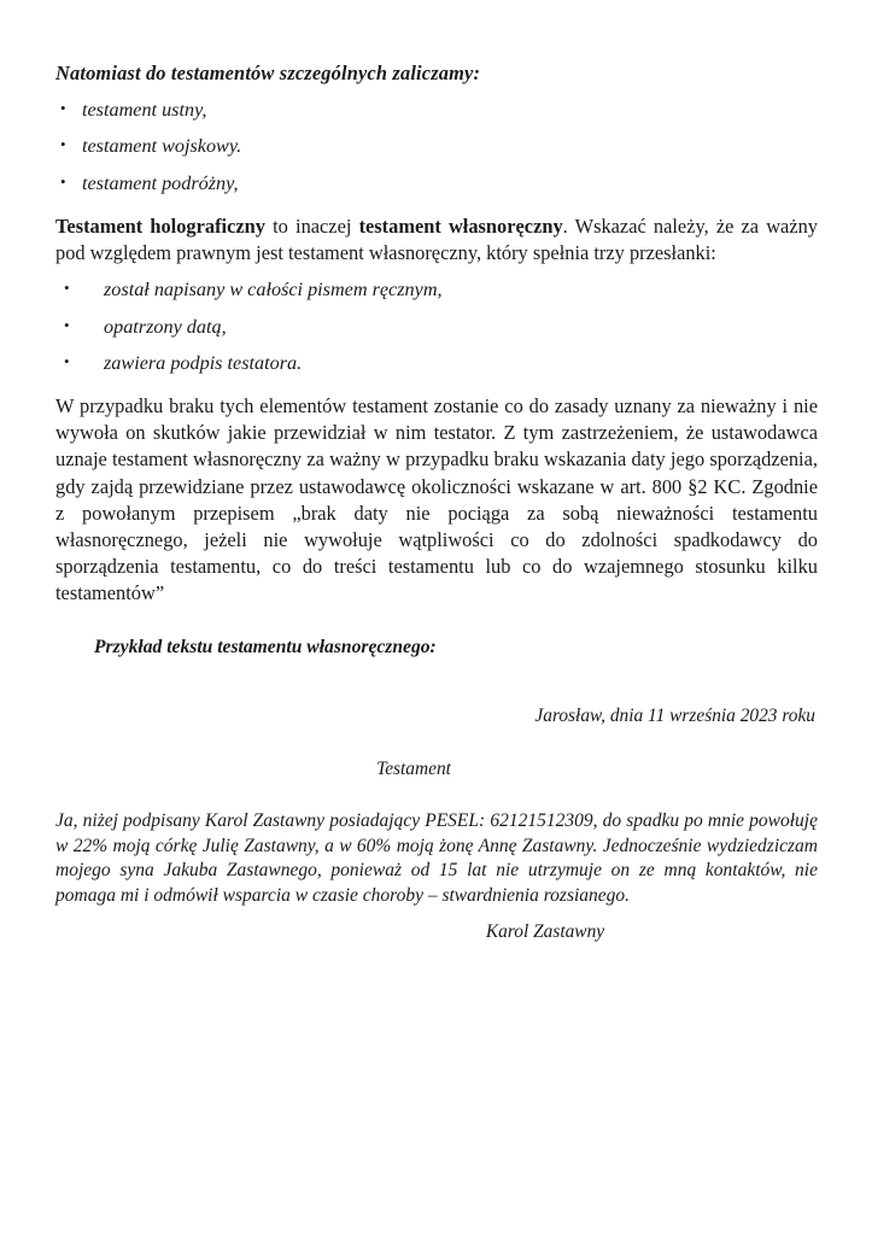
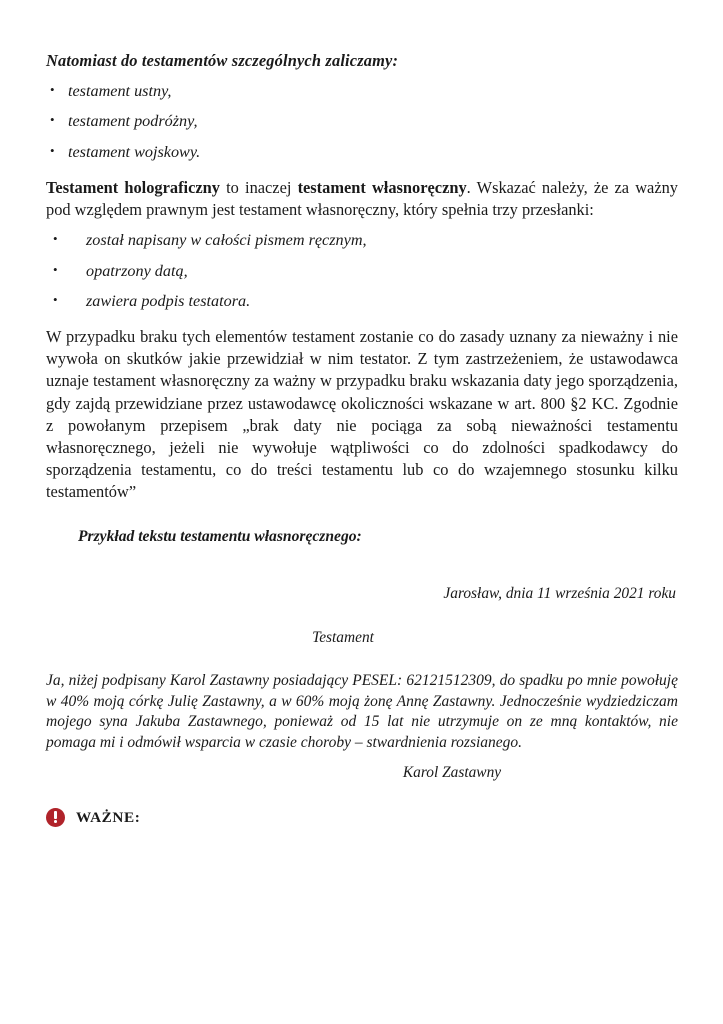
  Natomiast do testamentów szczególnych zaliczamy:
  •
  testament ustny,
  •
- testament wojskowy.
+ testament podróżny,
  •
- testament podróżny,
+ testament wojskowy.
  Testament holograficzny to inaczej testament własnoręczny. Wskazać należy, że za ważny pod względem prawnym jest testament własnoręczny, który spełnia trzy przesłanki:
  •
  został napisany w całości pismem ręcznym,
  •
  opatrzony datą,
  •
  zawiera podpis testatora.
  W przypadku braku tych elementów testament zostanie co do zasady uznany za nieważny i nie wywoła on skutków jakie przewidział w nim testator. Z tym zastrzeżeniem, że ustawodawca uznaje testament własnoręczny za ważny w przypadku braku wskazania daty jego sporządzenia, gdy zajdą przewidziane przez ustawodawcę okoliczności wskazane w art. 800 §2 KC. Zgodnie z powołanym przepisem „brak daty nie pociąga za sobą nieważności testamentu własnoręcznego, jeżeli nie wywołuje wątpliwości co do zdolności spadkodawcy do sporządzenia testamentu, co do treści testamentu lub co do wzajemnego stosunku kilku testamentów”
  Przykład tekstu testamentu własnoręcznego:
- Jarosław, dnia 11 września 2023 roku
+ Jarosław, dnia 11 września 2021 roku
  Testament
- Ja, niżej podpisany Karol Zastawny posiadający PESEL: 62121512309, do spadku po mnie powołuję w 22% moją córkę Julię Zastawny, a w 60% moją żonę Annę Zastawny. Jednocześnie wydziedziczam mojego syna Jakuba Zastawnego, ponieważ od 15 lat nie utrzymuje on ze mną kontaktów, nie pomaga mi i odmówił wsparcia w czasie choroby – stwardnienia rozsianego.
+ Ja, niżej podpisany Karol Zastawny posiadający PESEL: 62121512309, do spadku po mnie powołuję w 40% moją córkę Julię Zastawny, a w 60% moją żonę Annę Zastawny. Jednocześnie wydziedziczam mojego syna Jakuba Zastawnego, ponieważ od 15 lat nie utrzymuje on ze mną kontaktów, nie pomaga mi i odmówił wsparcia w czasie choroby – stwardnienia rozsianego.
  Karol Zastawny
+ WAŻNE:
